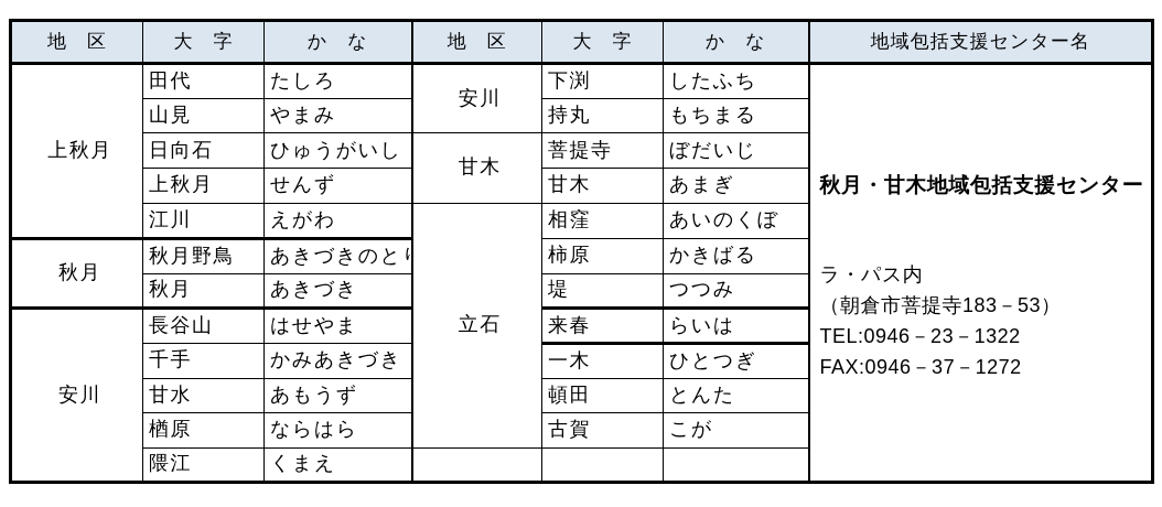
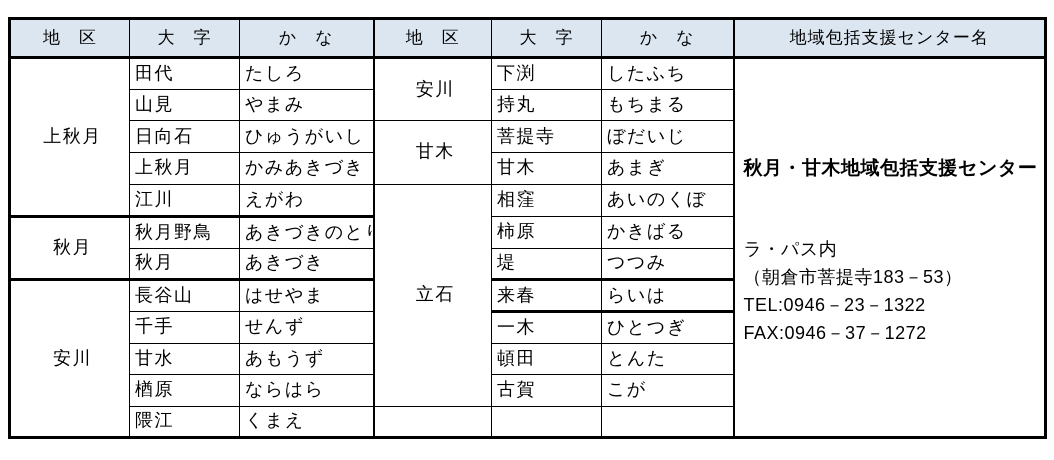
  地 区	大 字	か な	地 区	大 字	か な	地域包括支援センター名
  上秋月	田代	たしろ	安川	下渕	したふち	秋月・甘木地域包括支援センター ラ・パス内 （朝倉市菩提寺183－53） TEL:0946－23－1322 FAX:0946－37－1272
  山見	やまみ	持丸	もちまる
  日向石	ひゅうがいし	甘木	菩提寺	ぼだいじ
- 上秋月	せんず	甘木	あまぎ
+ 上秋月	かみあきづき	甘木	あまぎ
  江川	えがわ	立石	相窪	あいのくぼ
  秋月	秋月野鳥	あきづきのと	柿原	かきばる
  秋月	あきづき	堤	つつみ
  安川	長谷山	はせやま	来春	らいは
- 千手	かみあきづき	一木	ひとつぎ
+ 千手	せんず	一木	ひとつぎ
  甘水	あもうず	頓田	とんた
  楢原	ならはら	古賀	こが
  隈江	くまえ
